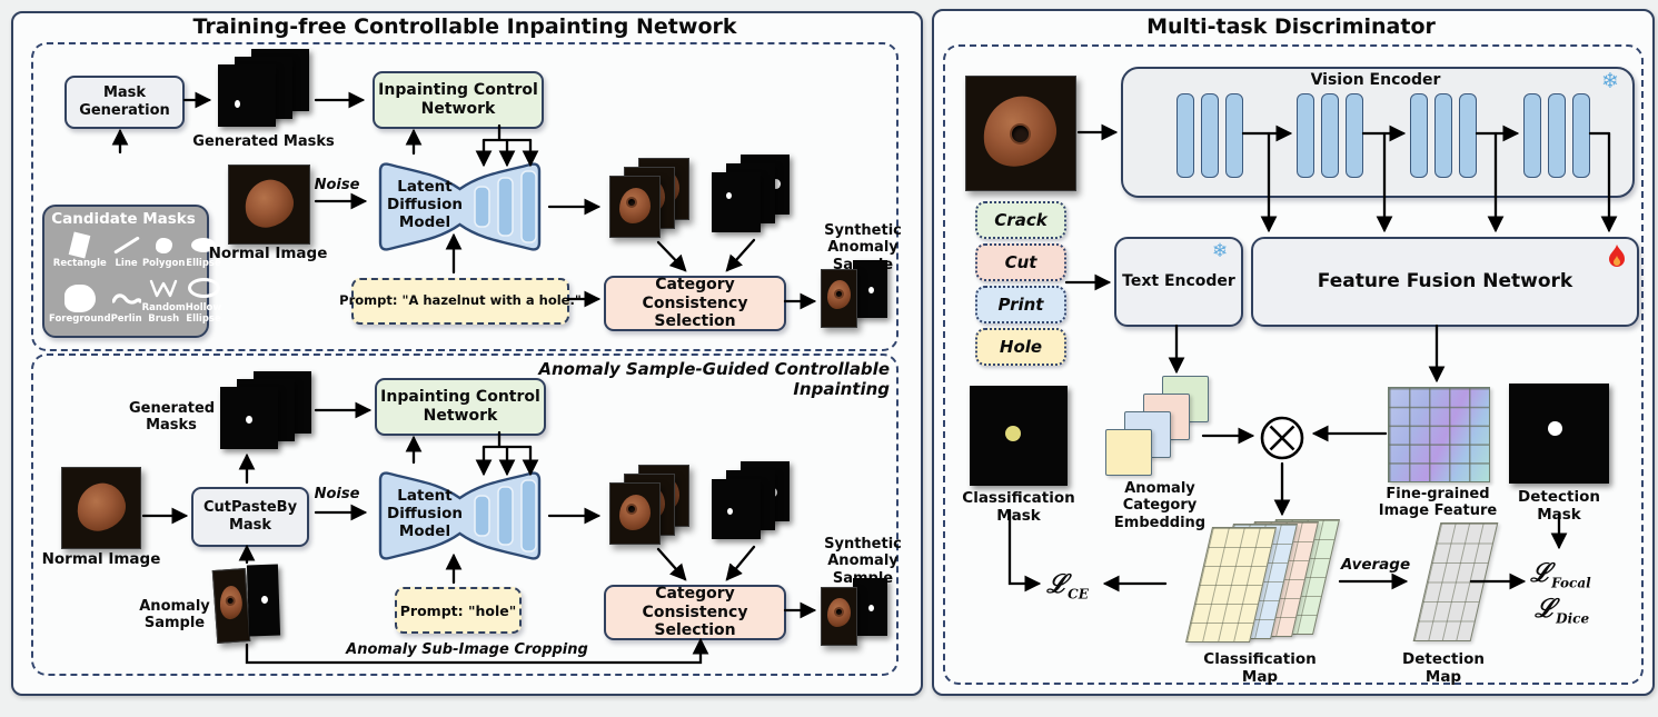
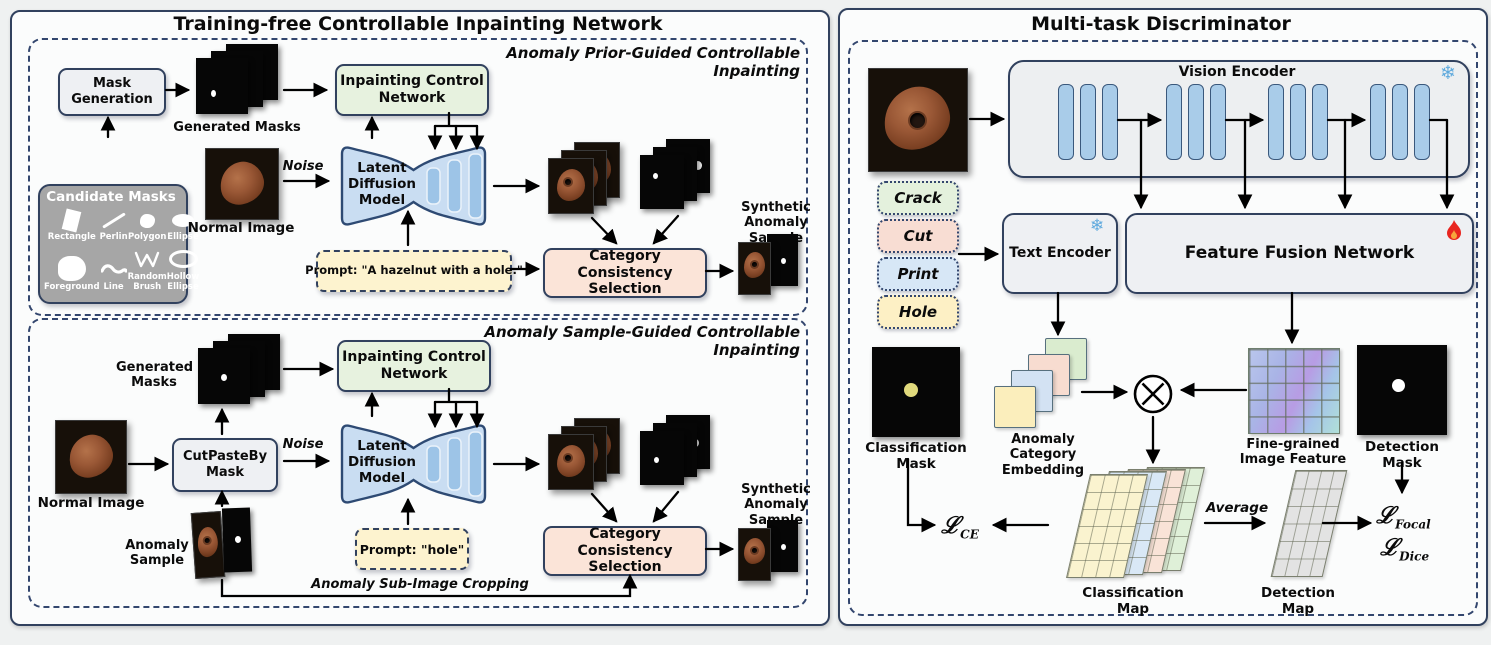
  Training-free Controllable Inpainting Network
+ Anomaly Prior-Guided Controllable Inpainting
  Mask Generation
  Generated Masks
  Inpainting Control Network
  Candidate Masks
  Rectangle
- Line
+ Perlin
  Polygon
  Ellipse
  Foreground
- Perlin
+ Line
  Random Brush
  Hollow Ellipse
  Normal Image
  Noise
  Latent Diffusion Model
  rompt: "A hazelnut with a hole
  Category Consistency Selection
  Synthetic Anomaly Sae
  Anomaly Sample-Guided Controllable Inpainting
  Generated Masks
  Inpainting Control Network
  Normal Image
  CutPasteBy Mask
  Anomaly Sample
  Noise
  Latent Diffusion Model
  Prompt: "hole"
  Category Consistency Selection
  Synthetic Anomaly Sae
  Anomaly Sub-Image Cropping
  Multi-task Discriminator
  Vision Encoder
  ❄
  Crack
  Cut
  Print
  Hole
  Text Encoder
  ❄
  Feature Fusion Network
  Classification Mask
  Anomaly Category Embedding
  Fine-grained Image Feature
  Detection Mask
  Classification Map
  Detection Map
  Average
  ℒCE
  ℒFocal
  ℒDice
